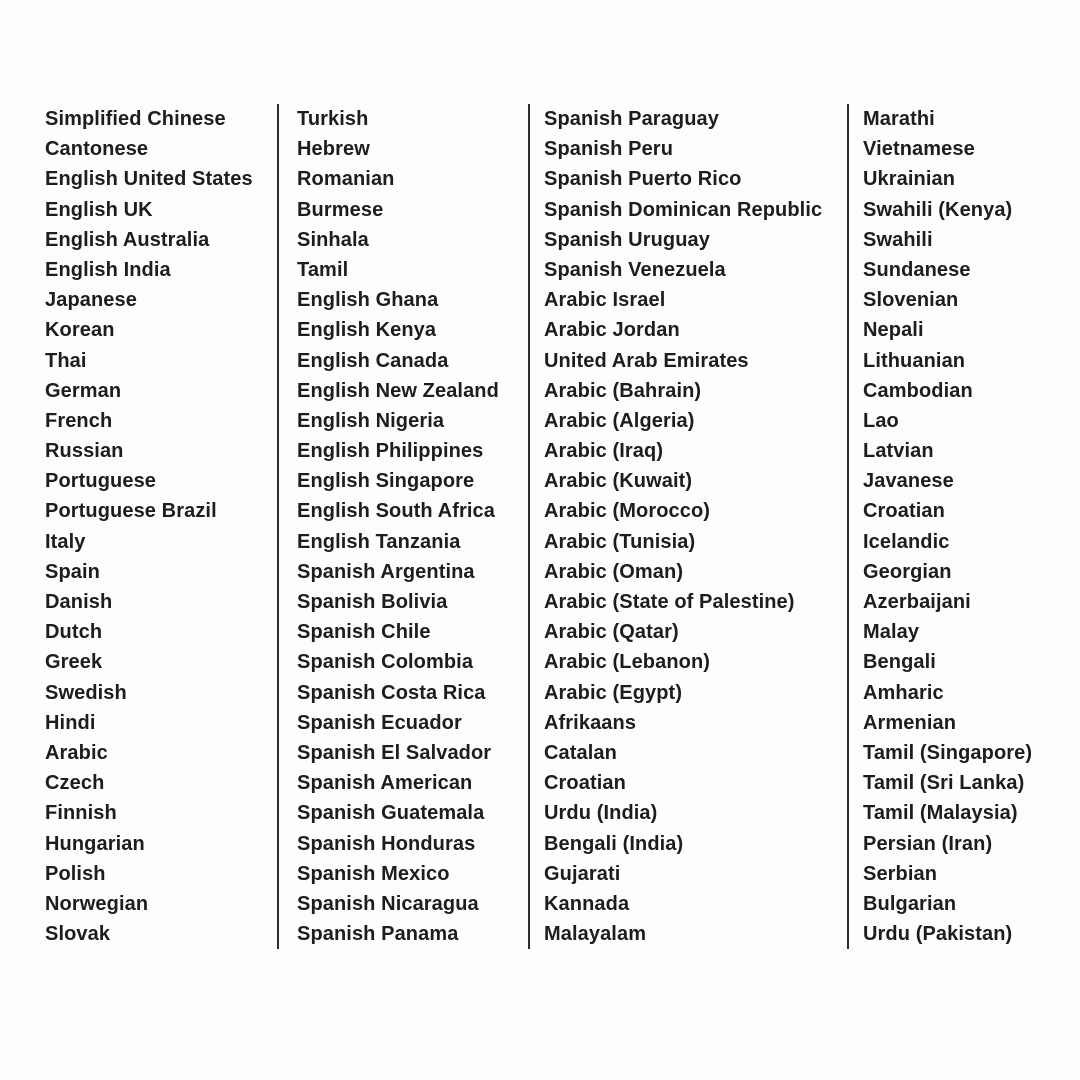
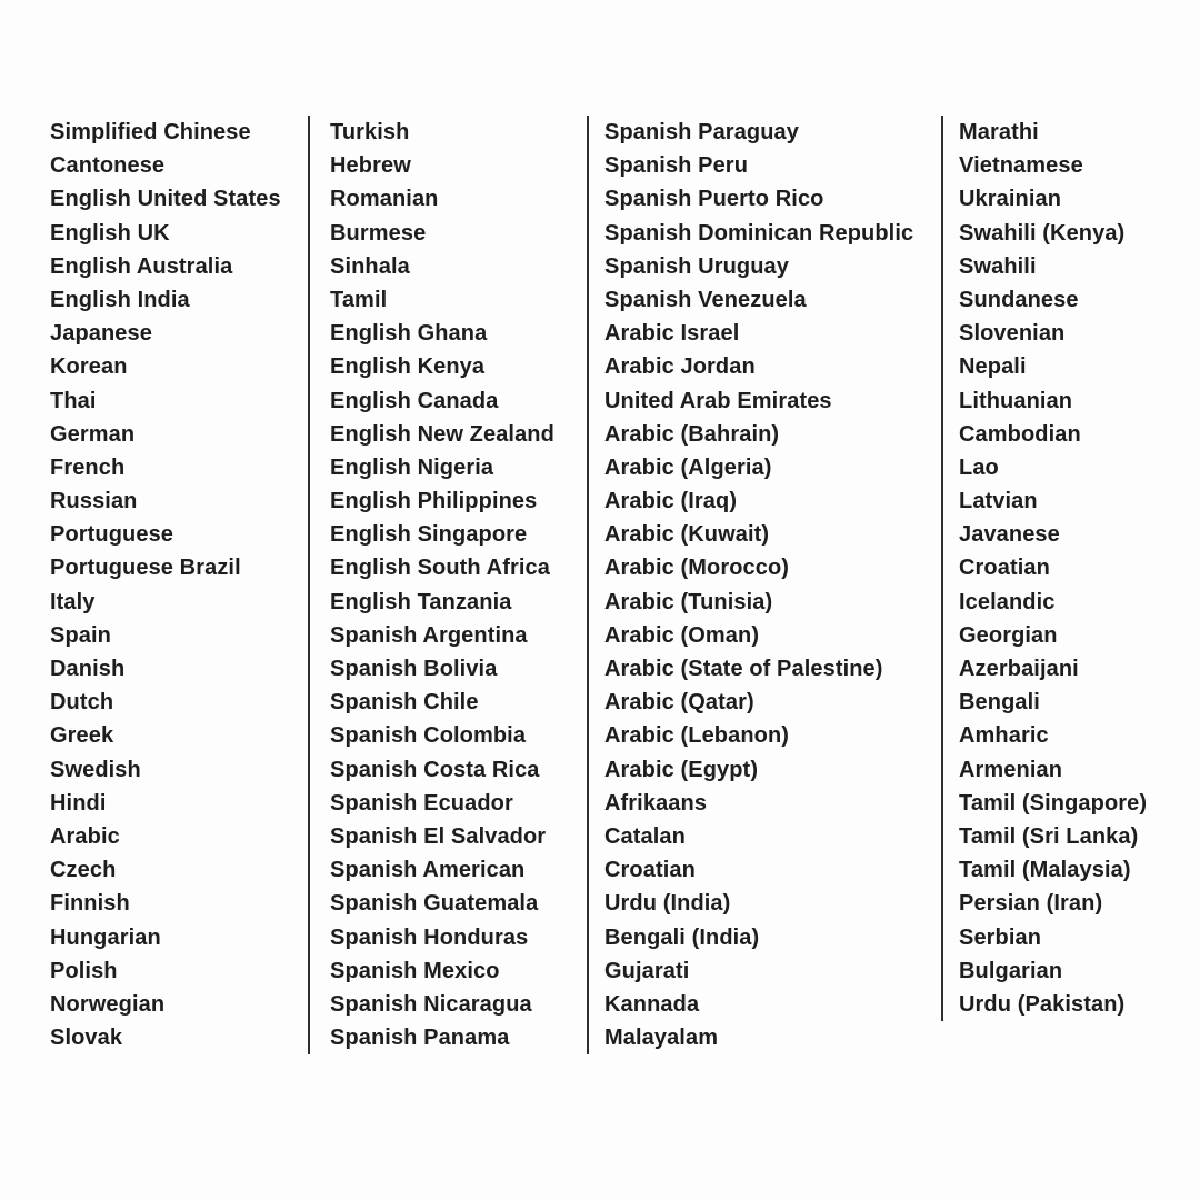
  Simplified Chinese
  Cantonese
  English United States
  English UK
  English Australia
  English India
  Japanese
  Korean
  Thai
  German
  French
  Russian
  Portuguese
  Portuguese Brazil
  Italy
  Spain
  Danish
  Dutch
  Greek
  Swedish
  Hindi
  Arabic
  Czech
  Finnish
  Hungarian
  Polish
  Norwegian
  Slovak
  Turkish
  Hebrew
  Romanian
  Burmese
  Sinhala
  Tamil
  English Ghana
  English Kenya
  English Canada
  English New Zealand
  English Nigeria
  English Philippines
  English Singapore
  English South Africa
  English Tanzania
  Spanish Argentina
  Spanish Bolivia
  Spanish Chile
  Spanish Colombia
  Spanish Costa Rica
  Spanish Ecuador
  Spanish El Salvador
  Spanish American
  Spanish Guatemala
  Spanish Honduras
  Spanish Mexico
  Spanish Nicaragua
  Spanish Panama
  Spanish Paraguay
  Spanish Peru
  Spanish Puerto Rico
  Spanish Dominican Republic
  Spanish Uruguay
  Spanish Venezuela
  Arabic Israel
  Arabic Jordan
  United Arab Emirates
  Arabic (Bahrain)
  Arabic (Algeria)
  Arabic (Iraq)
  Arabic (Kuwait)
  Arabic (Morocco)
  Arabic (Tunisia)
  Arabic (Oman)
  Arabic (State of Palestine)
  Arabic (Qatar)
  Arabic (Lebanon)
  Arabic (Egypt)
  Afrikaans
  Catalan
  Croatian
  Urdu (India)
  Bengali (India)
  Gujarati
  Kannada
  Malayalam
  Marathi
  Vietnamese
  Ukrainian
  Swahili (Kenya)
  Swahili
  Sundanese
  Slovenian
  Nepali
  Lithuanian
  Cambodian
  Lao
  Latvian
  Javanese
  Croatian
  Icelandic
  Georgian
  Azerbaijani
- Malay
  Bengali
  Amharic
  Armenian
  Tamil (Singapore)
  Tamil (Sri Lanka)
  Tamil (Malaysia)
  Persian (Iran)
  Serbian
  Bulgarian
  Urdu (Pakistan)
